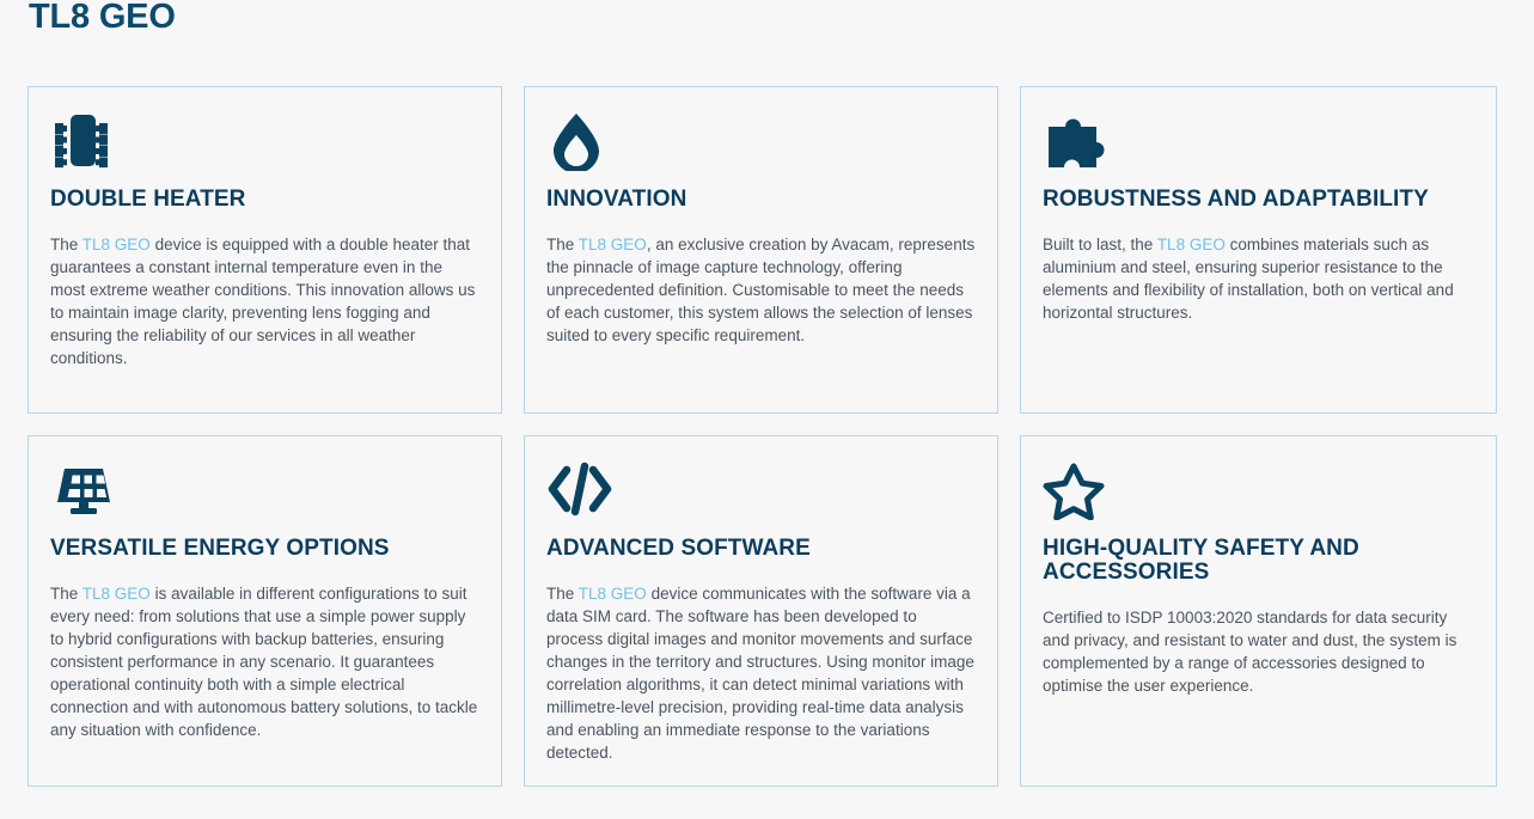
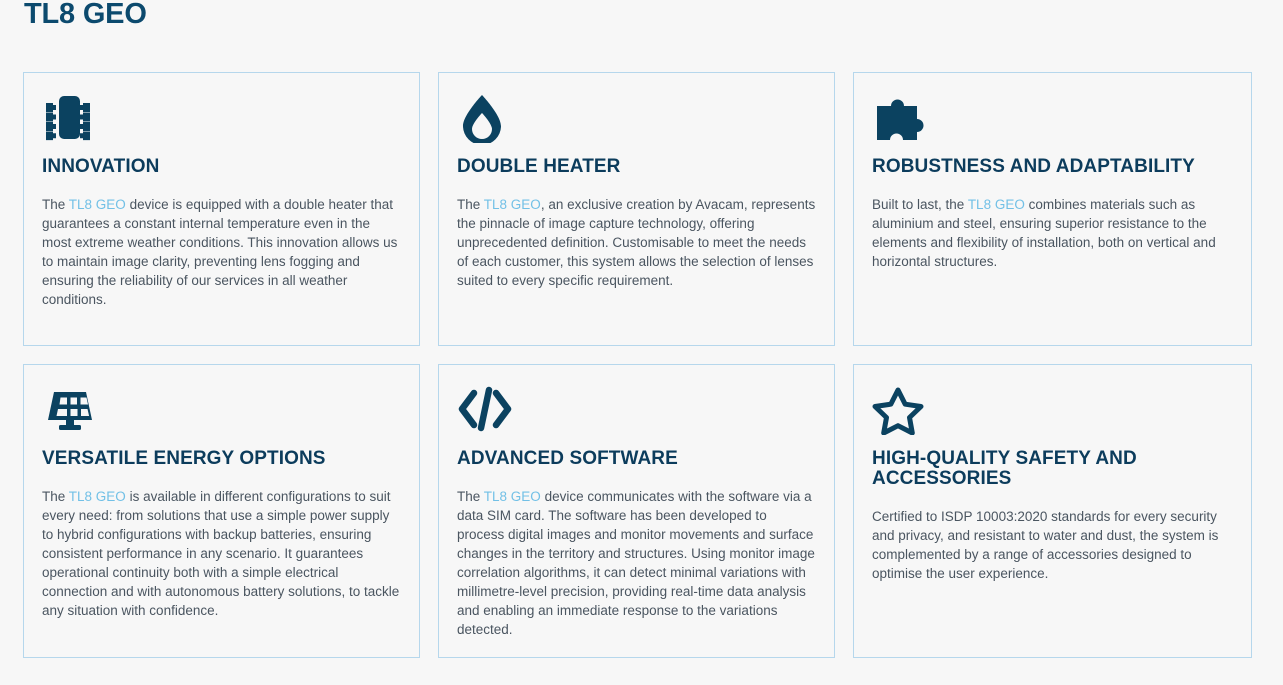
  TL8 GEO
- DOUBLE HEATER
+ INNOVATION
  The TL8 GEO device is equipped with a double heater that guarantees a constant internal temperature even in the most extreme weather conditions. This innovation allows us to maintain image clarity, preventing lens fogging and ensuring the reliability of our services in all weather conditions.
- INNOVATION
+ DOUBLE HEATER
  The TL8 GEO, an exclusive creation by Avacam, represents the pinnacle of image capture technology, offering unprecedented definition. Customisable to meet the needs of each customer, this system allows the selection of lenses suited to every specific requirement.
  ROBUSTNESS AND ADAPTABILITY
  Built to last, the TL8 GEO combines materials such as aluminium and steel, ensuring superior resistance to the elements and flexibility of installation, both on vertical and horizontal structures.
  VERSATILE ENERGY OPTIONS
  The TL8 GEO is available in different configurations to suit every need: from solutions that use a simple power supply to hybrid configurations with backup batteries, ensuring consistent performance in any scenario. It guarantees operational continuity both with a simple electrical connection and with autonomous battery solutions, to tackle any situation with confidence.
  ADVANCED SOFTWARE
  The TL8 GEO device communicates with the software via a data SIM card. The software has been developed to process digital images and monitor movements and surface changes in the territory and structures. Using monitor image correlation algorithms, it can detect minimal variations with millimetre-level precision, providing real-time data analysis and enabling an immediate response to the variations detected.
  HIGH-QUALITY SAFETY AND ACCESSORIES
- Certified to ISDP 10003:2020 standards for data security and privacy, and resistant to water and dust, the system is complemented by a range of accessories designed to optimise the user experience.
+ Certified to ISDP 10003:2020 standards for every security and privacy, and resistant to water and dust, the system is complemented by a range of accessories designed to optimise the user experience.
